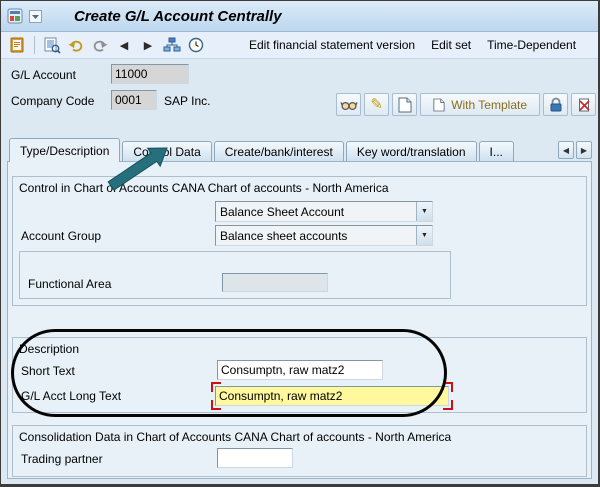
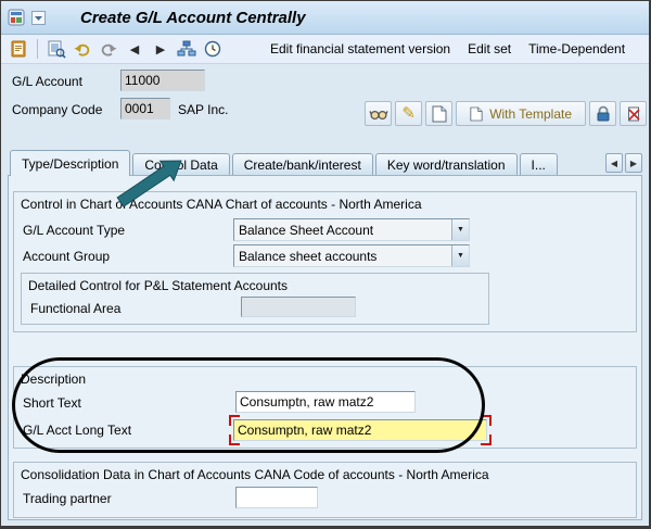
  Create G/L Account Centrally
  ◀
  ▶
  Edit financial statement version
  Edit set
  Time-Dependent
  G/L Account
  11000
  Company Code
  0001
  SAP Inc.
  ✎
  With Template
  Type/Description
  Create/bank/interest
  Key word/translation
  I...
  ◀
  ▶
  Control in Chart o Accounts CANA Chart of accounts - North America
+ G/L Account Type
  Balance Sheet Account
  Account Group
  Balance sheet accounts
+ Detailed Control for P&L Statement Accounts
  Functional Area
  Description
  Short Text
  Consumptn, raw matz2
  G/L Acct Long Text
  Consumptn, raw matz2
- Consolidation Data in Chart of Accounts CANA Chart of accounts - North America
+ Consolidation Data in Chart of Accounts CANA Code of accounts - North America
  Trading partner
